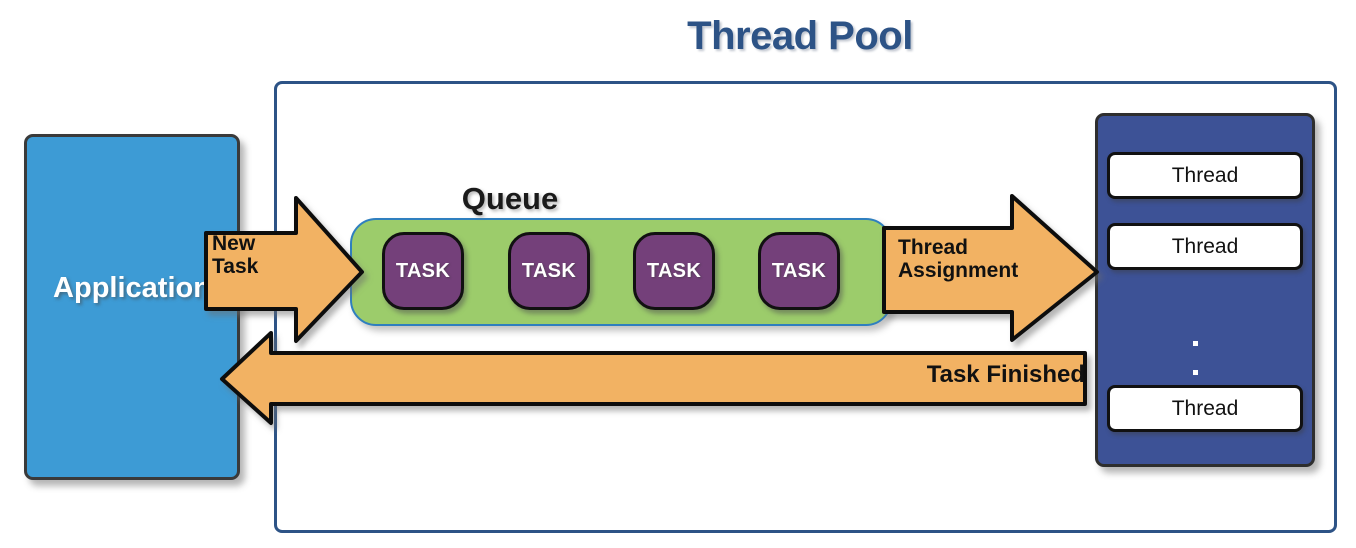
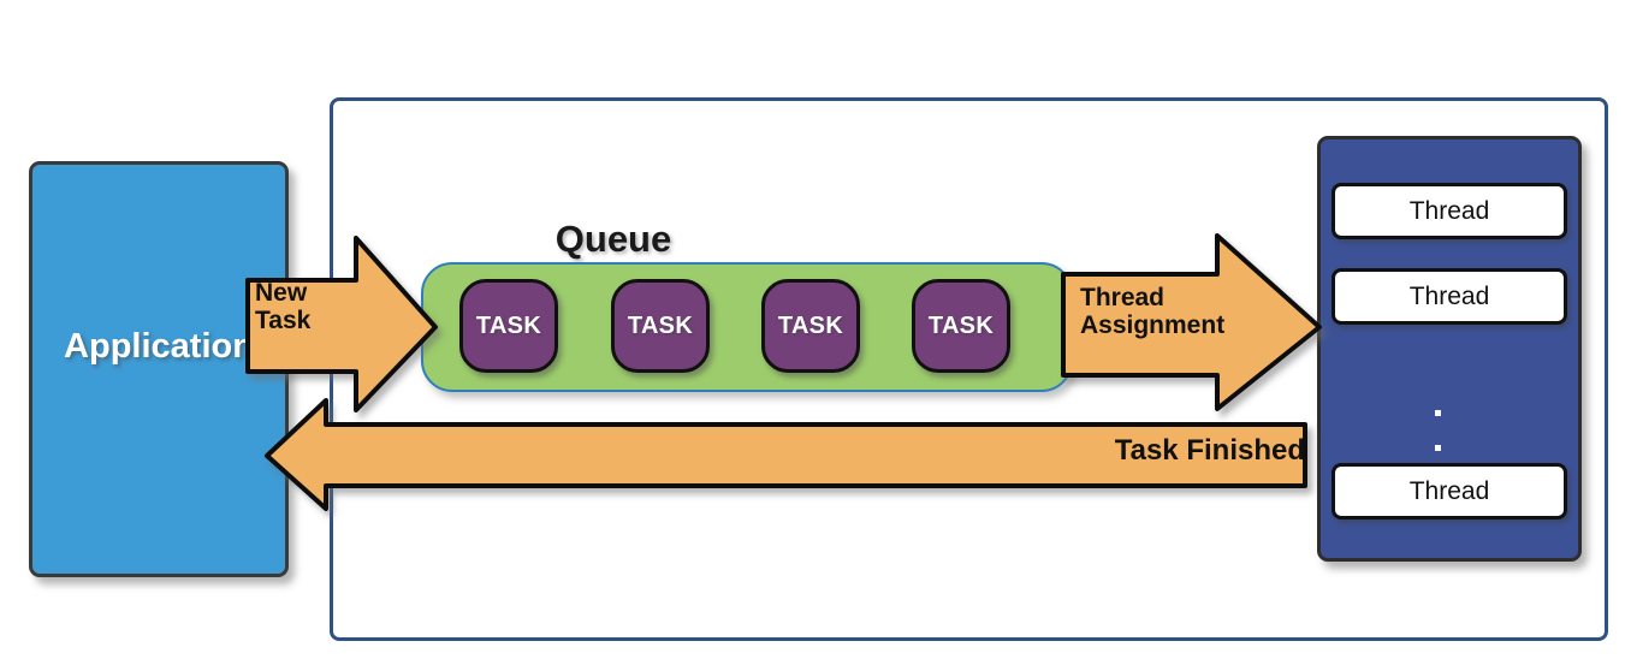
- Thread Pool
  Queue
  TASK
  TASK
  TASK
  TASK
  Thread
  Thread
  Thread
  Application
  New
  Task
  Thread
  Assignment
  Task Finished
